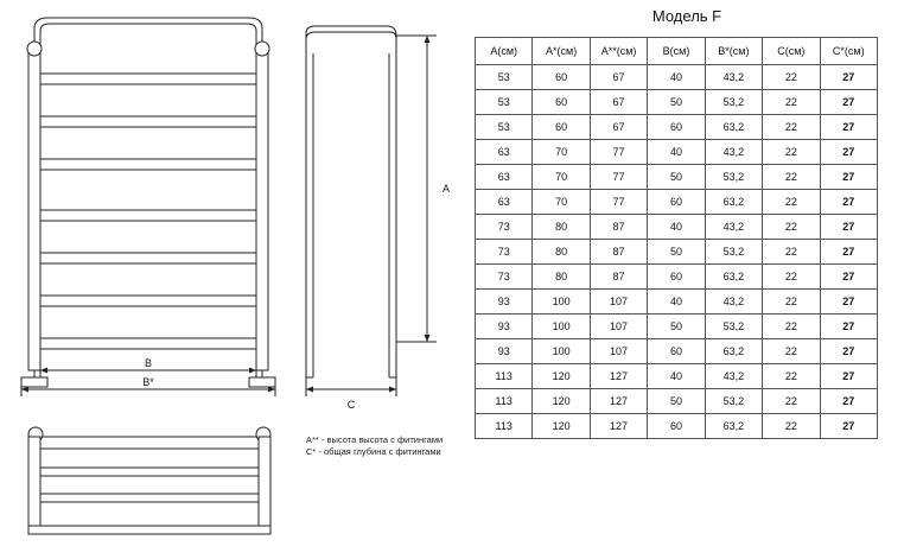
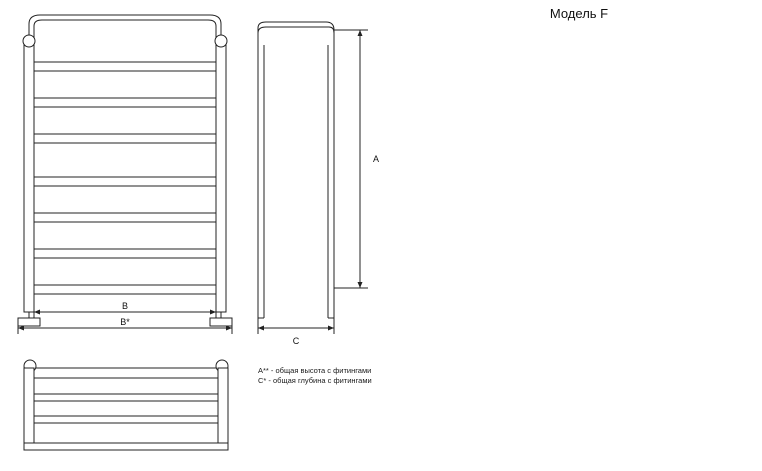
  B
  B*
  C
  A
- А** - высота высота с фитингами
+ А** - общая высота с фитингами
  С* - общая глубина с фитингами
  Модель F
- A(см)	A*(см)	A**(см)	B(см)	B*(см)	C(см)	C*(см)
- 53	60	67	40	43,2	22	27
- 53	60	67	50	53,2	22	27
- 53	60	67	60	63,2	22	27
- 63	70	77	40	43,2	22	27
- 63	70	77	50	53,2	22	27
- 63	70	77	60	63,2	22	27
- 73	80	87	40	43,2	22	27
- 73	80	87	50	53,2	22	27
- 73	80	87	60	63,2	22	27
- 93	100	107	40	43,2	22	27
- 93	100	107	50	53,2	22	27
- 93	100	107	60	63,2	22	27
- 113	120	127	40	43,2	22	27
- 113	120	127	50	53,2	22	27
- 113	120	127	60	63,2	22	27
